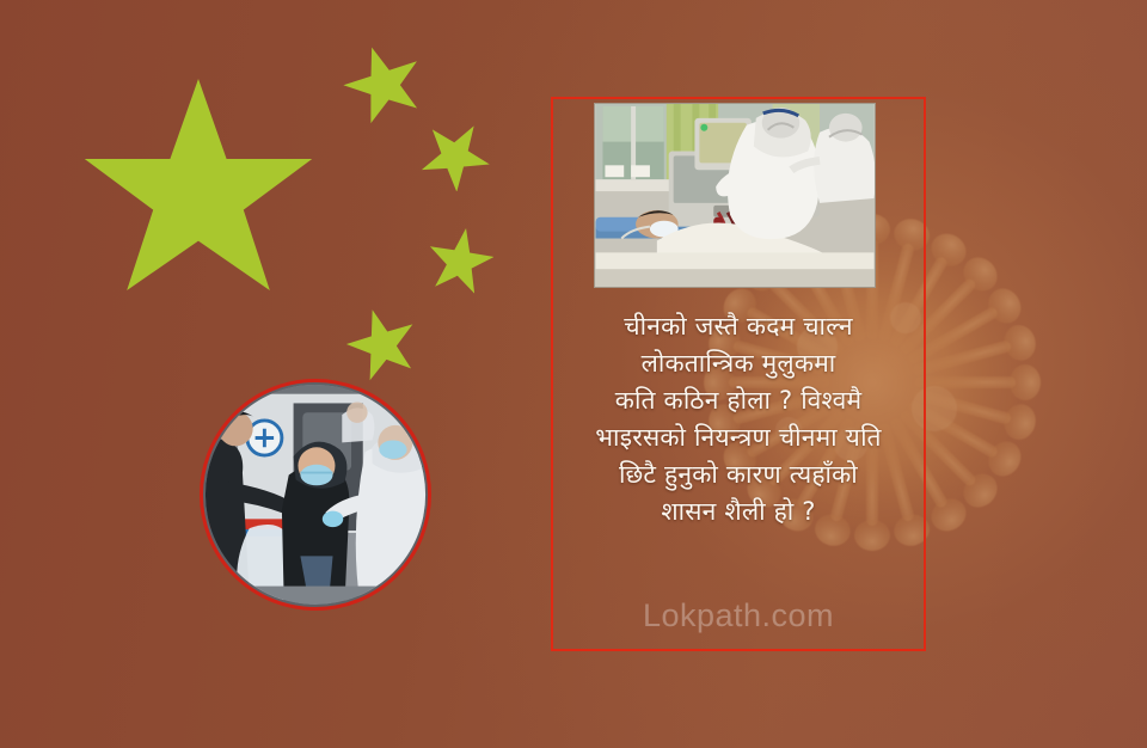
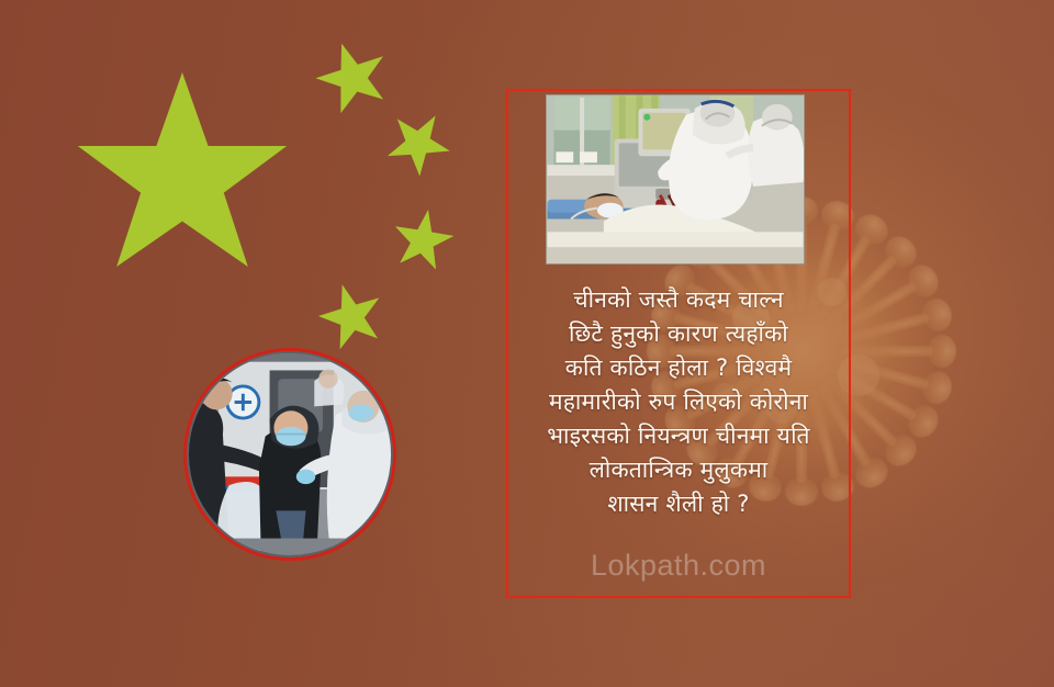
  चीनको जस्तै कदम चाल्न
- लोकतान्त्रिक मुलुकमा
+ छिटै हुनुको कारण त्यहाँको
  कति कठिन होला ? विश्वमै
+ महामारीको रुप लिएको कोरोना
  भाइरसको नियन्त्रण चीनमा यति
- छिटै हुनुको कारण त्यहाँको
+ लोकतान्त्रिक मुलुकमा
  शासन शैली हो ?
  Lokpath.com
